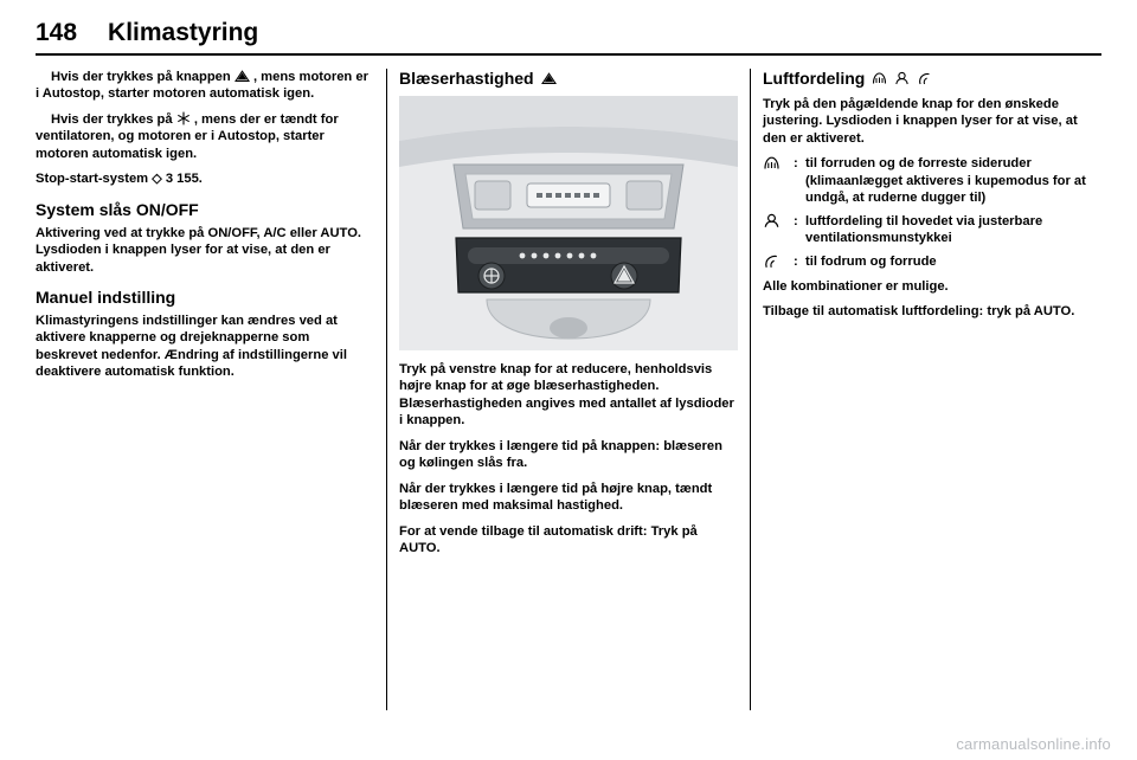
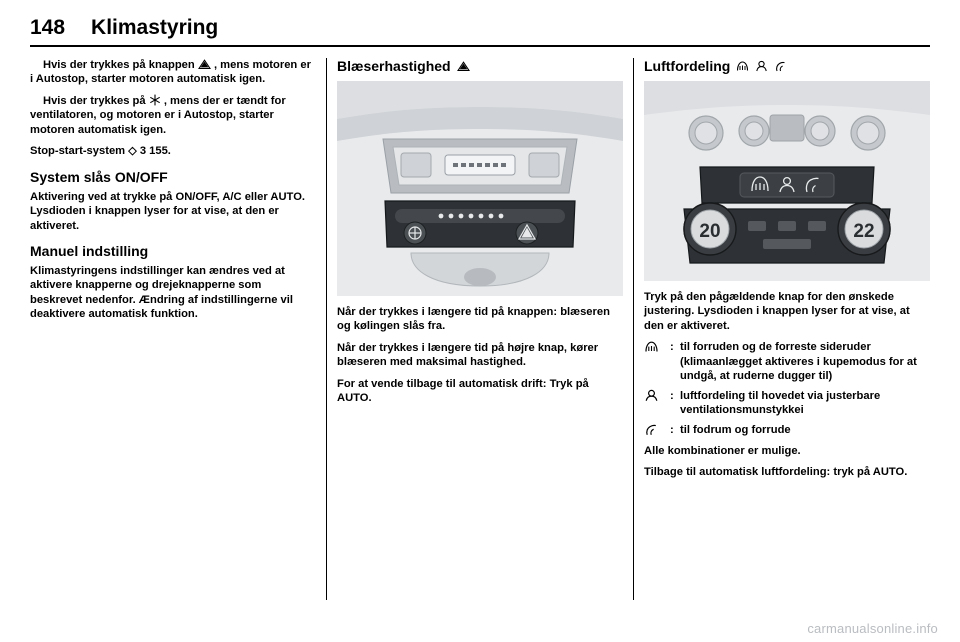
  148
  Klimastyring
  Hvis der trykkes på knappen , mens motoren er i Autostop, starter motoren automatisk igen.
  Hvis der trykkes på , mens der er tændt for ventilatoren, og motoren er i Autostop, starter motoren automatisk igen.
  Stop-start-system ◇ 3 155.
  System slås ON/OFF
  Aktivering ved at trykke på ON/OFF, A/C eller AUTO. Lysdioden i knappen lyser for at vise, at den er aktiveret.
  Manuel indstilling
  Klimastyringens indstillinger kan ændres ved at aktivere knapperne og drejeknapperne som beskrevet nedenfor. Ændring af indstillingerne vil deaktivere automatisk funktion.
  Blæserhastighed
- Tryk på venstre knap for at reducere, henholdsvis højre knap for at øge blæserhastigheden. Blæserhastigheden angives med antallet af lysdioder i knappen.
  Når der trykkes i længere tid på knappen: blæseren og kølingen slås fra.
- Når der trykkes i længere tid på højre knap, tændt blæseren med maksimal hastighed.
+ Når der trykkes i længere tid på højre knap, kører blæseren med maksimal hastighed.
  For at vende tilbage til automatisk drift: Tryk på AUTO.
  Luftfordeling
+ 20
+ 22
  Tryk på den pågældende knap for den ønskede justering. Lysdioden i knappen lyser for at vise, at den er aktiveret.
  :
  til forruden og de forreste sideruder (klimaanlægget aktiveres i kupemodus for at undgå, at ruderne dugger til)
  :
  luftfordeling til hovedet via justerbare ventilationsmunstykkei
  :
  til fodrum og forrude
  Alle kombinationer er mulige.
  Tilbage til automatisk luftfordeling: tryk på AUTO.
  carmanualsonline.info
